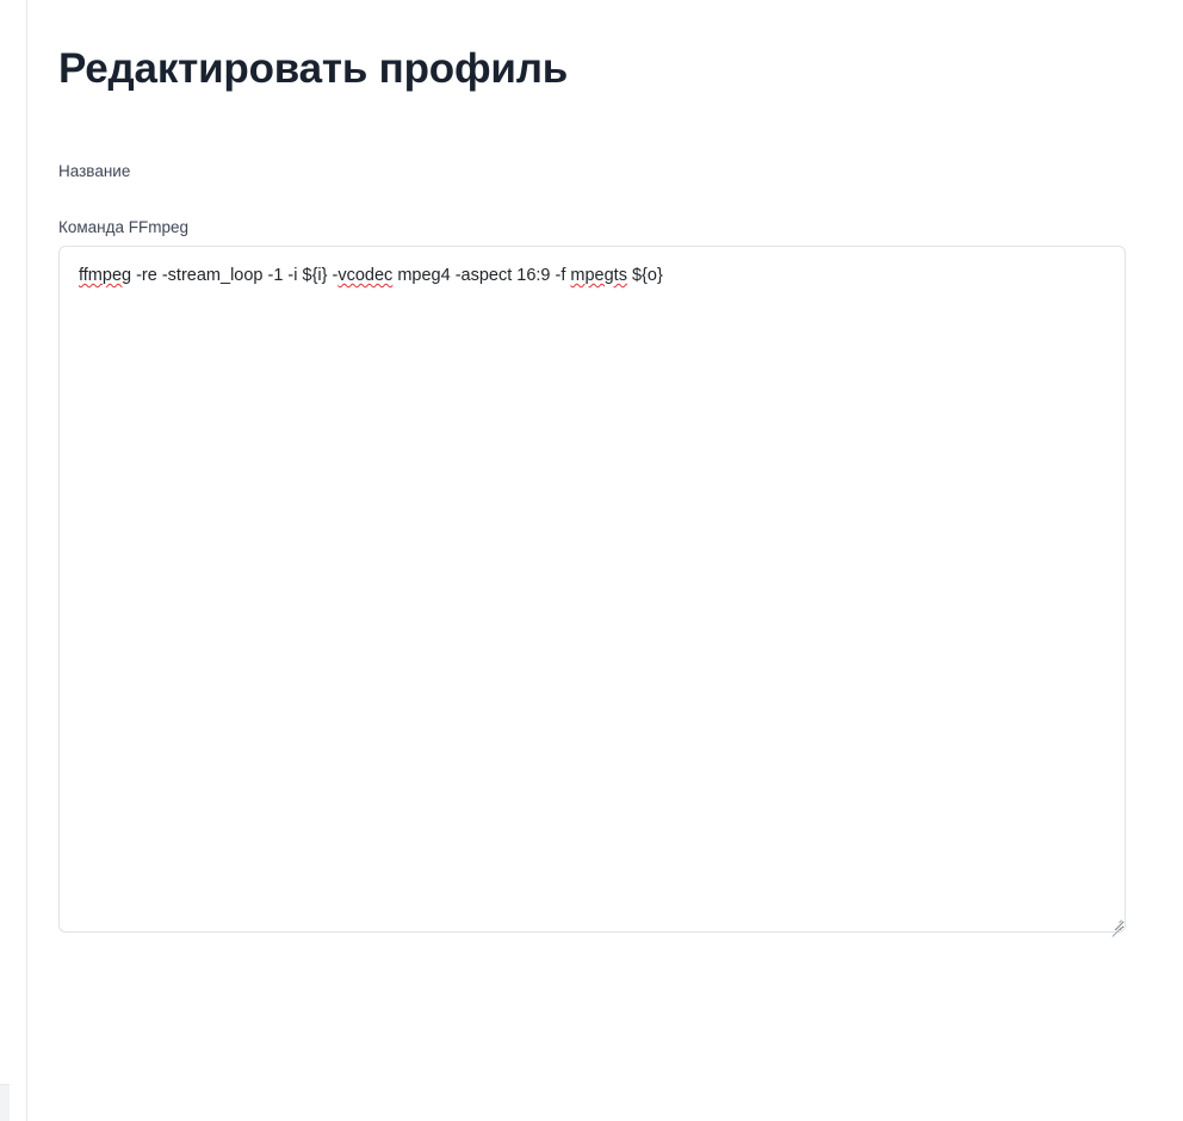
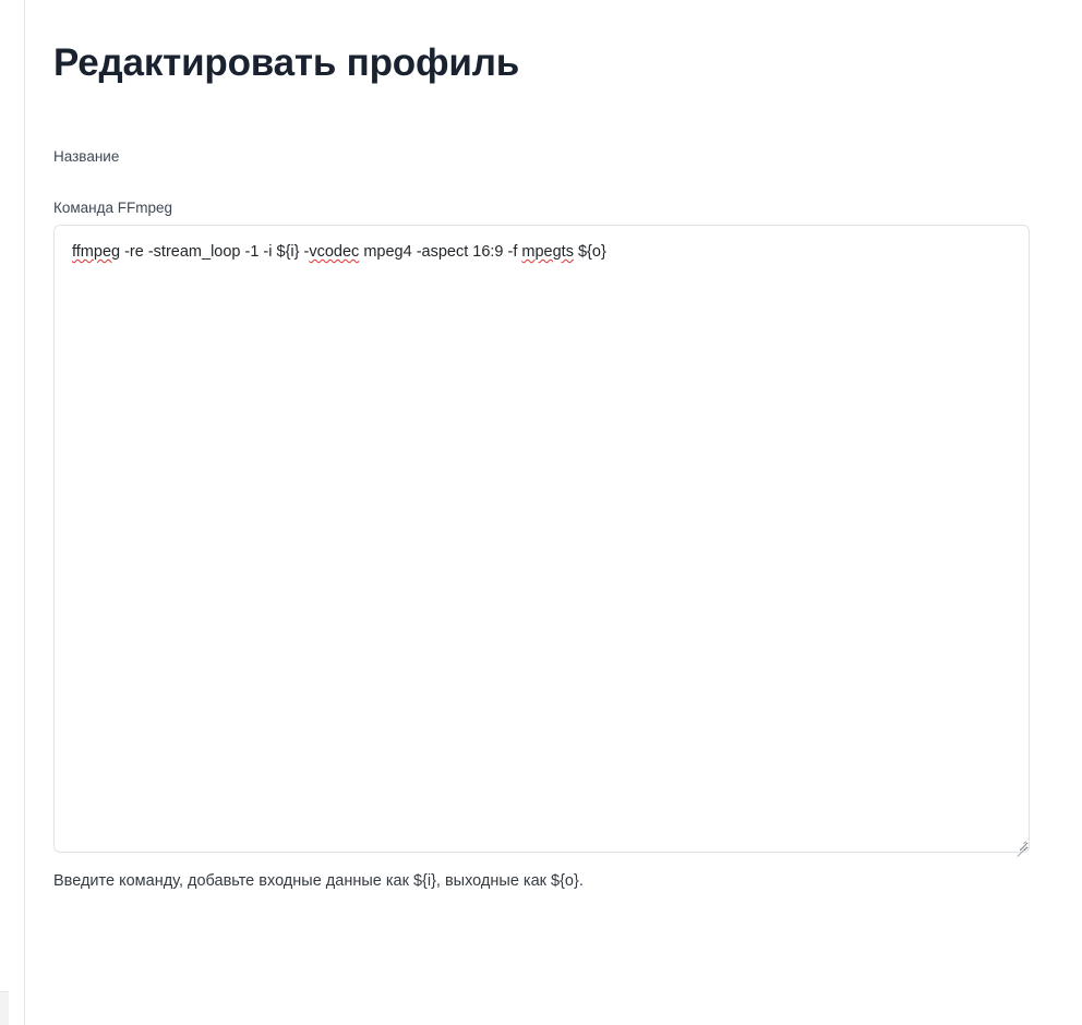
  Редактировать профиль
  Название
  Команда FFmpeg
  ffmpeg -re -stream_loop -1 -i ${i} -vcodec mpeg4 -aspect 16:9 -f mpegts ${o}
+ Введите команду, добавьте входные данные как ${i}, выходные как ${o}.
